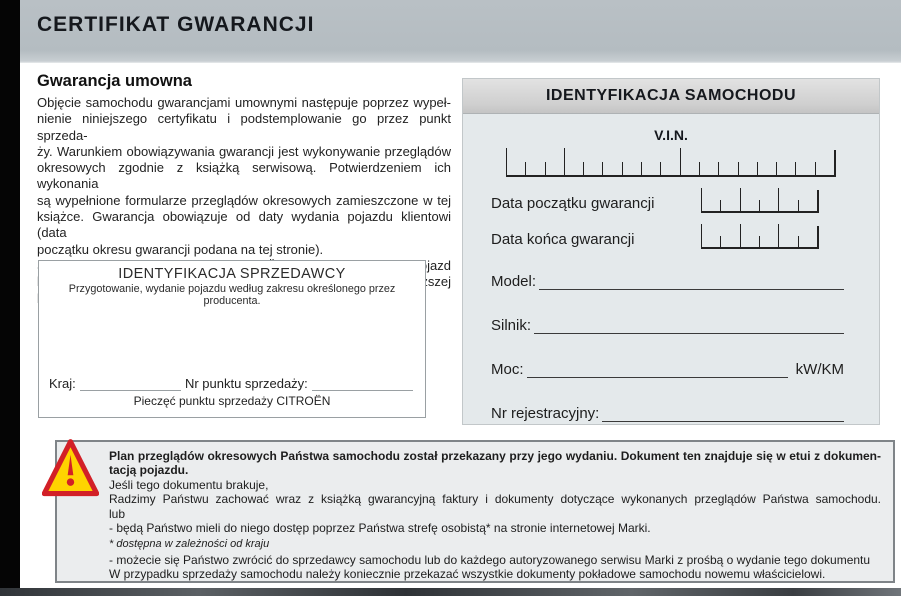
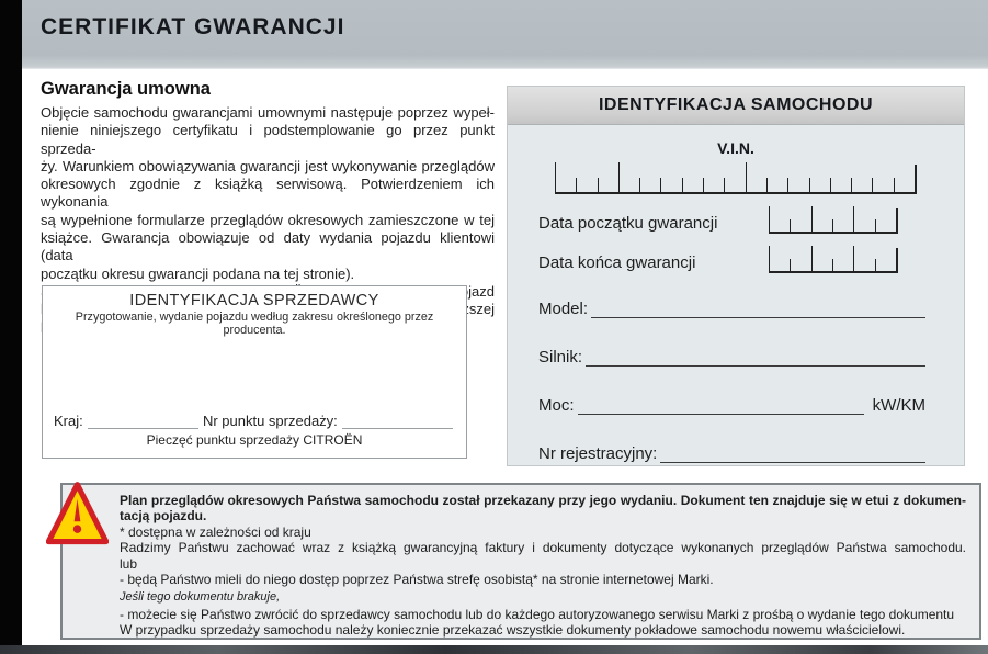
  CERTIFIKAT GWARANCJI
  Gwarancja umowna
  Objęcie samochodu gwarancjami umownymi następuje poprzez wypeł-
  nienie niniejszego certyfikatu i podstemplowanie go przez punkt sprzeda-
  ży. Warunkiem obowiązywania gwarancji jest wykonywanie przeglądów
  okresowych zgodnie z książką serwisową. Potwierdzeniem ich wykonania
  są wypełnione formularze przeglądów okresowych zamieszczone w tej
  książce. Gwarancja obowiązuje od daty wydania pojazdu klientowi (data
  początku okresu gwarancji podana na tej stronie).
  IDENTYFIKACJA SPRZEDAWCY
  Przygotowanie, wydanie pojazdu według zakresu określonego przez producenta.
  Kraj:
  Nr punktu sprzedaży:
  Pieczęć punktu sprzedaży CITROËN
  IDENTYFIKACJA SAMOCHODU
  V.I.N.
  Data początku gwarancji
  Data końca gwarancji
  Model:
  Silnik:
  Moc:
  kW/KM
  Nr rejestracyjny:
  Plan przeglądów okresowych Państwa samochodu został przekazany przy jego wydaniu. Dokument ten znajduje się w etui z dokumen-
  tacją pojazdu.
- Jeśli tego dokumentu brakuje,
+ * dostępna w zależności od kraju
  Radzimy Państwu zachować wraz z książką gwarancyjną faktury i dokumenty dotyczące wykonanych przeglądów Państwa samochodu.
  lub
  - będą Państwo mieli do niego dostęp poprzez Państwa strefę osobistą* na stronie internetowej Marki.
- * dostępna w zależności od kraju
+ Jeśli tego dokumentu brakuje,
  - możecie się Państwo zwrócić do sprzedawcy samochodu lub do każdego autoryzowanego serwisu Marki z prośbą o wydanie tego dokumentu
  W przypadku sprzedaży samochodu należy koniecznie przekazać wszystkie dokumenty pokładowe samochodu nowemu właścicielowi.
